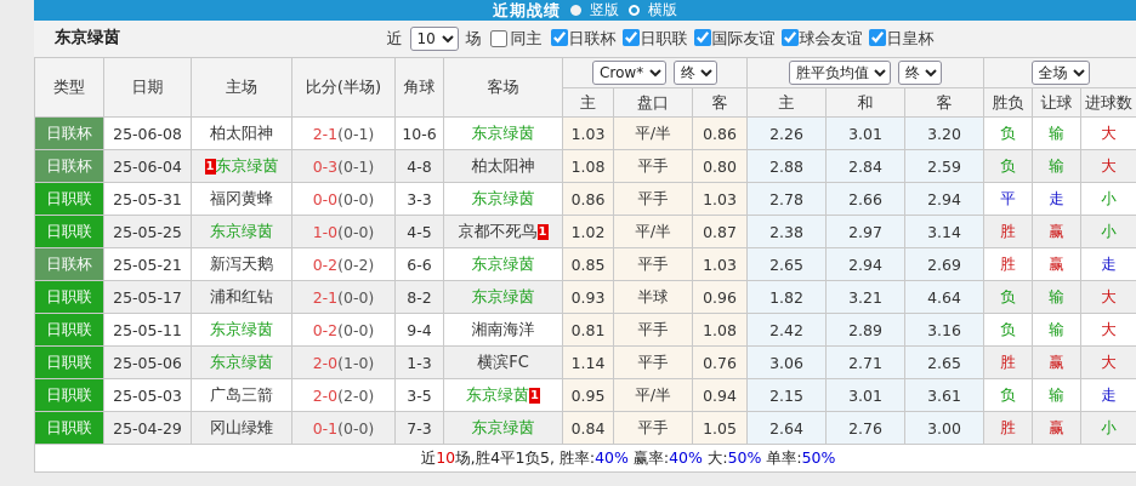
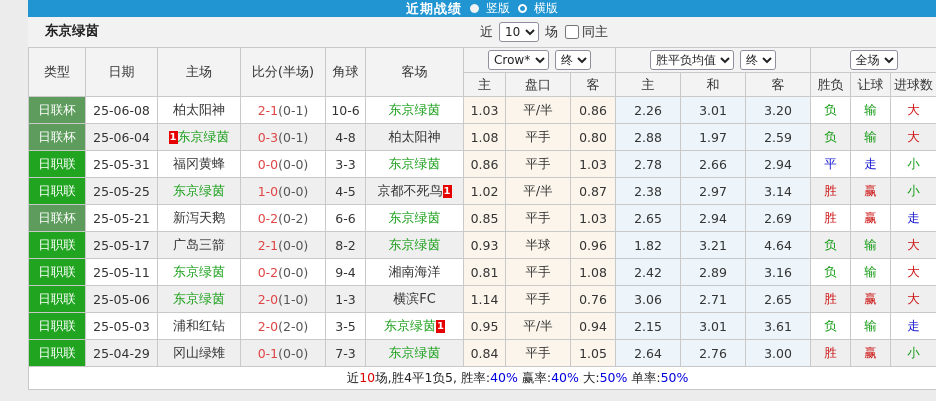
  近期战绩
  竖版
  横版
  东京绿茵
  近
  10
  场
  同主
- 日联杯 日职联 国际友谊 球会友谊 日皇杯
  类型	日期	主场	比分(半场)	角球	客场	Crow* 终	胜平负均值 终	全场
  主	盘口	客	主	和	客	胜负	让球	进球数
  日联杯	25-06-08	柏太阳神	2-1(0-1)	10-6	东京绿茵	1.03	平/半	0.86	2.26	3.01	3.20	负	输	大
- 日联杯	25-06-04	1东京绿茵	0-3(0-1)	4-8	柏太阳神	1.08	平手	0.80	2.88	2.84	2.59	负	输	大
+ 日联杯	25-06-04	1东京绿茵	0-3(0-1)	4-8	柏太阳神	1.08	平手	0.80	2.88	1.97	2.59	负	输	大
  日职联	25-05-31	福冈黄蜂	0-0(0-0)	3-3	东京绿茵	0.86	平手	1.03	2.78	2.66	2.94	平	走	小
  日职联	25-05-25	东京绿茵	1-0(0-0)	4-5	京都不死鸟1	1.02	平/半	0.87	2.38	2.97	3.14	胜	赢	小
  日联杯	25-05-21	新泻天鹅	0-2(0-2)	6-6	东京绿茵	0.85	平手	1.03	2.65	2.94	2.69	胜	赢	走
- 日职联	25-05-17	浦和红钻	2-1(0-0)	8-2	东京绿茵	0.93	半球	0.96	1.82	3.21	4.64	负	输	大
+ 日职联	25-05-17	广岛三箭	2-1(0-0)	8-2	东京绿茵	0.93	半球	0.96	1.82	3.21	4.64	负	输	大
  日职联	25-05-11	东京绿茵	0-2(0-0)	9-4	湘南海洋	0.81	平手	1.08	2.42	2.89	3.16	负	输	大
  日职联	25-05-06	东京绿茵	2-0(1-0)	1-3	横滨FC	1.14	平手	0.76	3.06	2.71	2.65	胜	赢	大
- 日职联	25-05-03	广岛三箭	2-0(2-0)	3-5	东京绿茵1	0.95	平/半	0.94	2.15	3.01	3.61	负	输	走
+ 日职联	25-05-03	浦和红钻	2-0(2-0)	3-5	东京绿茵1	0.95	平/半	0.94	2.15	3.01	3.61	负	输	走
  日职联	25-04-29	冈山绿雉	0-1(0-0)	7-3	东京绿茵	0.84	平手	1.05	2.64	2.76	3.00	胜	赢	小
  近10场,胜4平1负5, 胜率:40% 赢率:40% 大:50% 单率:50%
